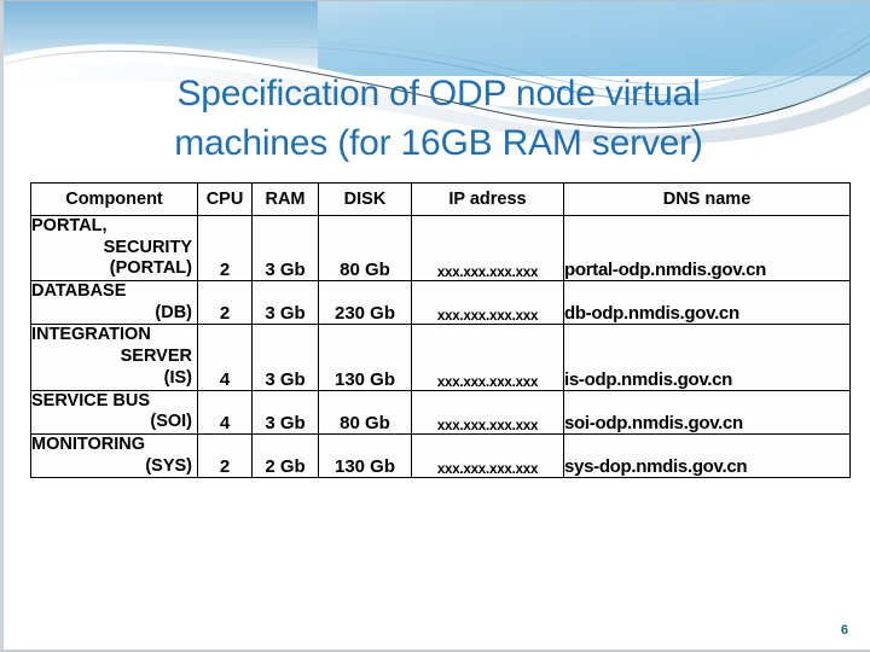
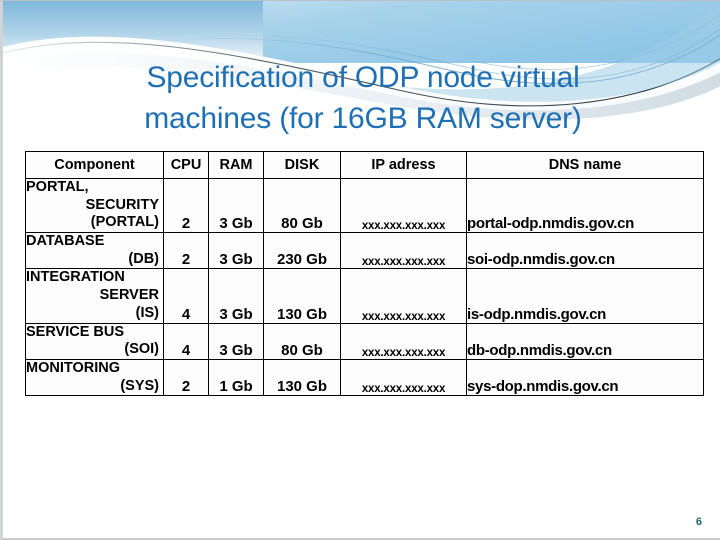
  Specification of ODP node virtual
  machines (for 16GB RAM server)
  Component	CPU	RAM	DISK	IP adress	DNS name
  PORTAL,SECURITY(PORTAL)	2	3 Gb	80 Gb	xxx.xxx.xxx.xxx	portal-odp.nmdis.gov.cn
- DATABASE(DB)	2	3 Gb	230 Gb	xxx.xxx.xxx.xxx	db-odp.nmdis.gov.cn
+ DATABASE(DB)	2	3 Gb	230 Gb	xxx.xxx.xxx.xxx	soi-odp.nmdis.gov.cn
  INTEGRATIONSERVER(IS)	4	3 Gb	130 Gb	xxx.xxx.xxx.xxx	is-odp.nmdis.gov.cn
- SERVICE BUS(SOI)	4	3 Gb	80 Gb	xxx.xxx.xxx.xxx	soi-odp.nmdis.gov.cn
+ SERVICE BUS(SOI)	4	3 Gb	80 Gb	xxx.xxx.xxx.xxx	db-odp.nmdis.gov.cn
- MONITORING(SYS)	2	2 Gb	130 Gb	xxx.xxx.xxx.xxx	sys-dop.nmdis.gov.cn
+ MONITORING(SYS)	2	1 Gb	130 Gb	xxx.xxx.xxx.xxx	sys-dop.nmdis.gov.cn
  6
